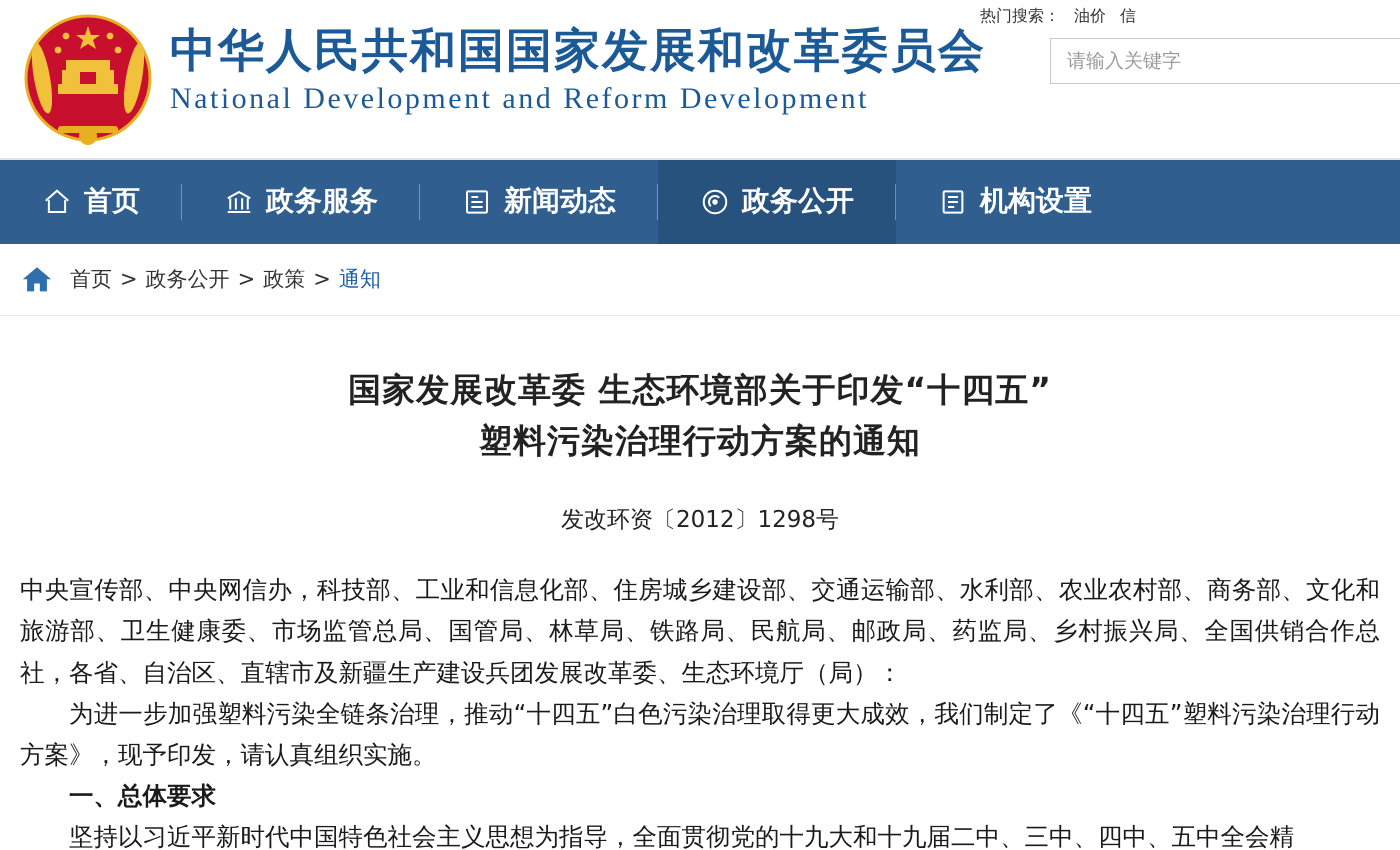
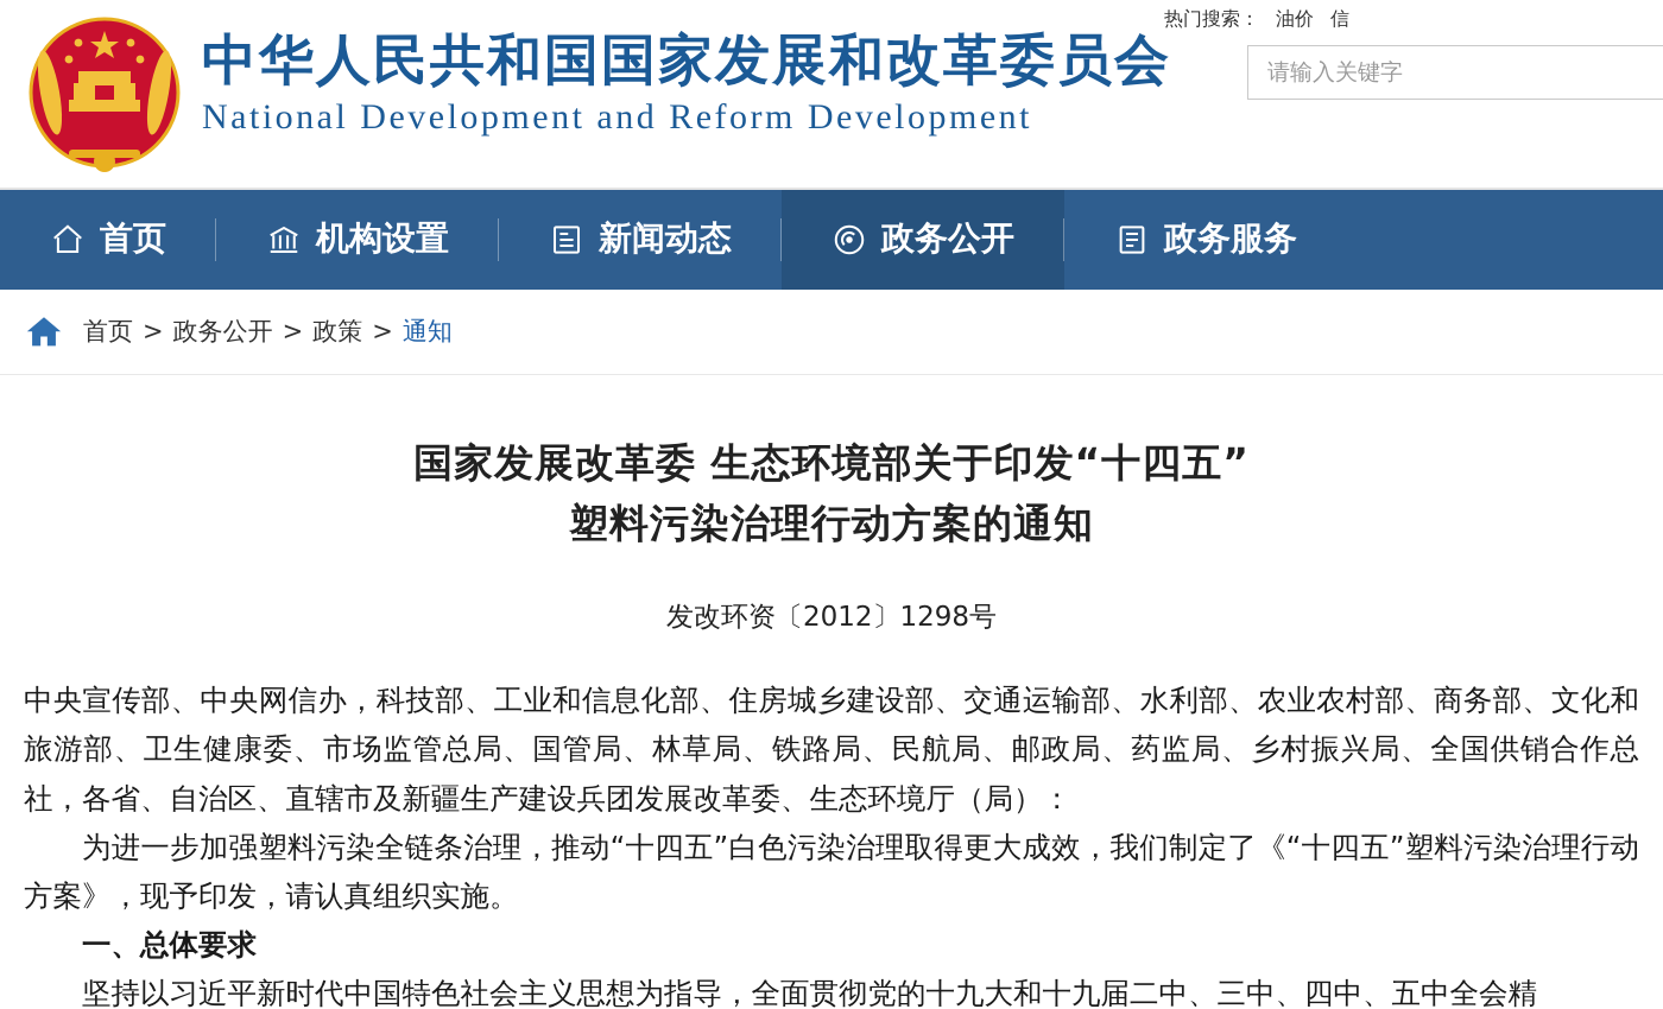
  中华人民共和国国家发展和改革委员会
  National Development and Reform Development
  热门搜索： 油价 信
  请输入关键字
  首页
- 政务服务
+ 机构设置
  新闻动态
  政务公开
- 机构设置
+ 政务服务
  首页 > 政务公开 > 政策 > 通知
  国家发展改革委 生态环境部关于印发“十四五”
  塑料污染治理行动方案的通知
  发改环资〔2012〕1298号
  中央宣传部、中央网信办，科技部、工业和信息化部、住房城乡建设部、交通运输部、水利部、农业农村部、商务部、文化和旅游部、卫生健康委、市场监管总局、国管局、林草局、铁路局、民航局、邮政局、药监局、乡村振兴局、全国供销合作总社，各省、自治区、直辖市及新疆生产建设兵团发展改革委、生态环境厅（局）：
  为进一步加强塑料污染全链条治理，推动“十四五”白色污染治理取得更大成效，我们制定了《“十四五”塑料污染治理行动方案》，现予印发，请认真组织实施。
  一、总体要求
  坚持以习近平新时代中国特色社会主义思想为指导，全面贯彻党的十九大和十九届二中、三中、四中、五中全会精
